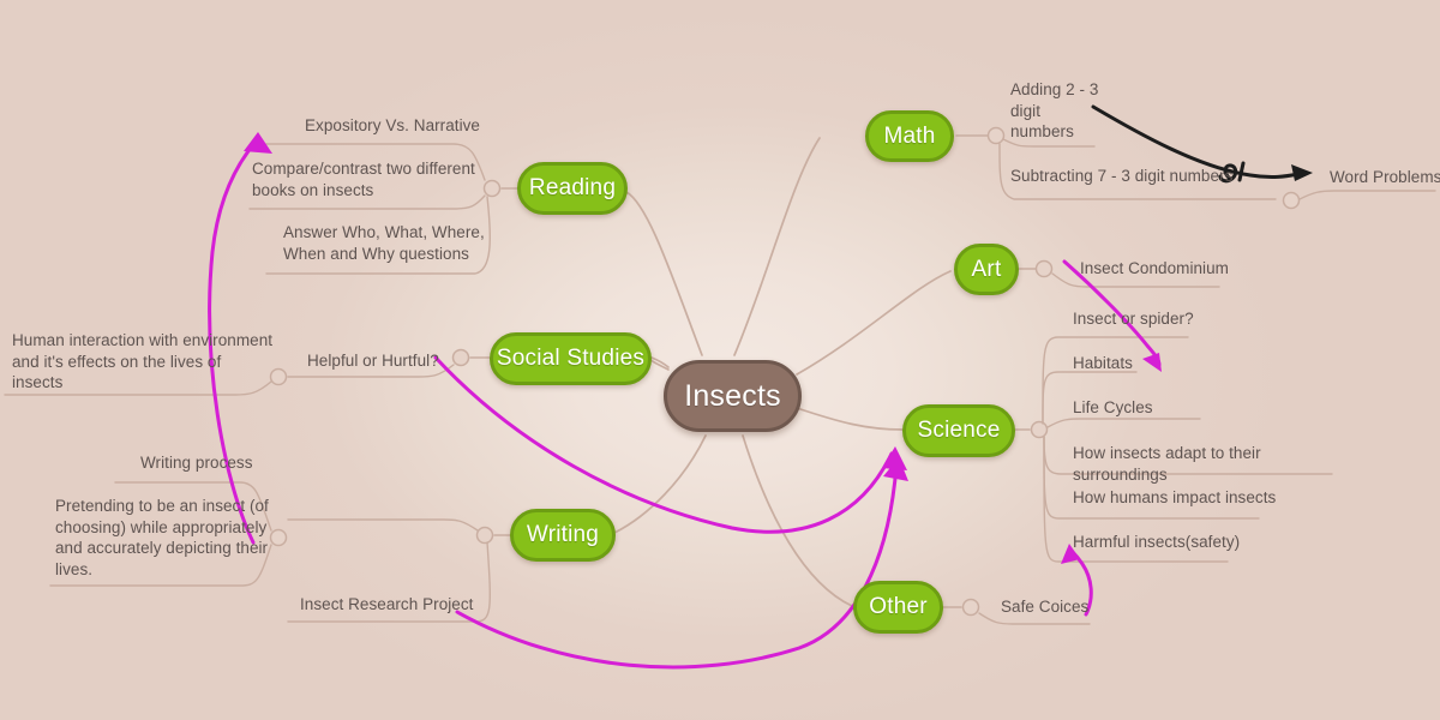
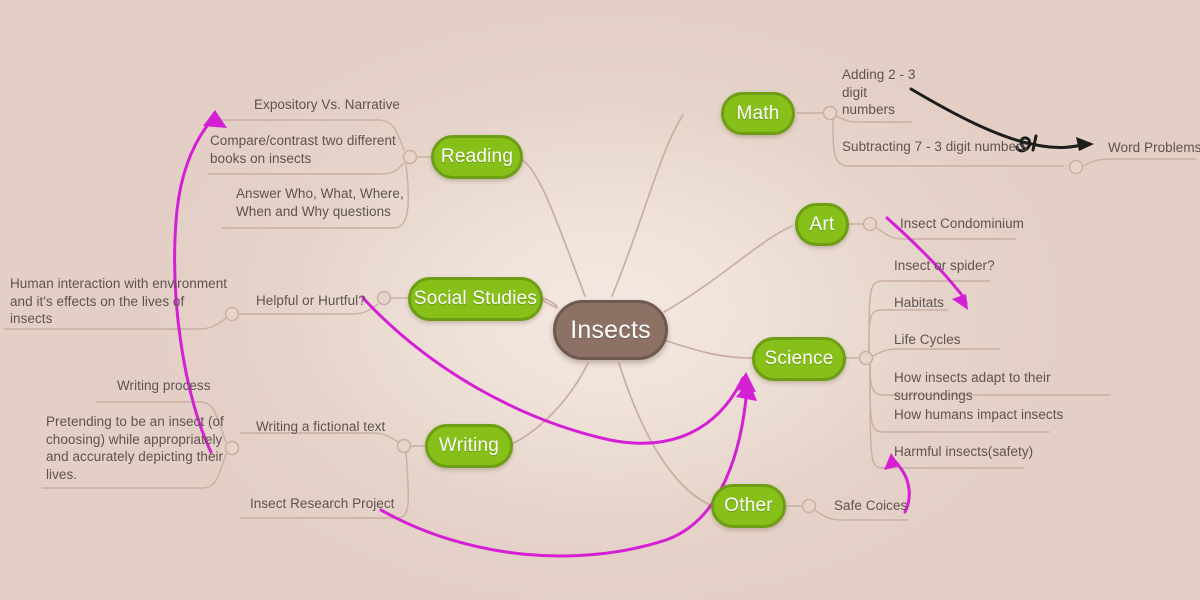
  Insects
  Math
  Reading
  Art
  Social Studies
  Science
  Writing
  Other
  Adding 2 - 3
  digit
  numbers
  Subtracting 7 - 3 digit numbers
  Word Problems
  Expository Vs. Narrative
  Compare/contrast two different
  books on insects
  Answer Who, What, Where,
  When and Why questions
  Insect Condominium
  Human interaction with environment
  and it's effects on the lives of
  insects
  Helpful or Hurtful?
  Insect or spider?
  Habitats
  Life Cycles
  How insects adapt to their surroundings
  How humans impact insects
  Harmful insects(safety)
  Writing process
  Pretending to be an insect (of
  choosing) while appropriately
  and accurately depicting their
  lives.
+ Writing a fictional text
  Insect Research Project
  Safe Coices
